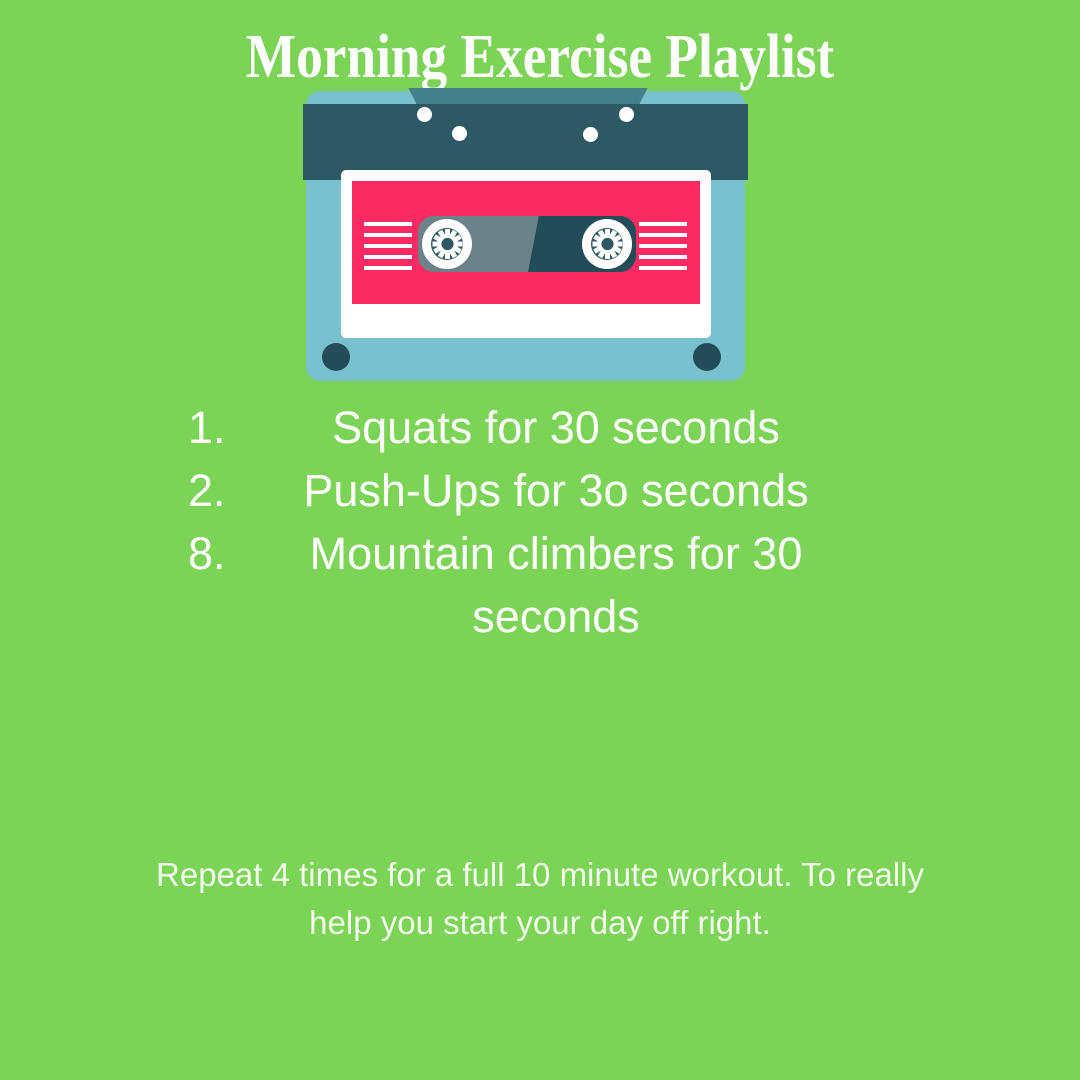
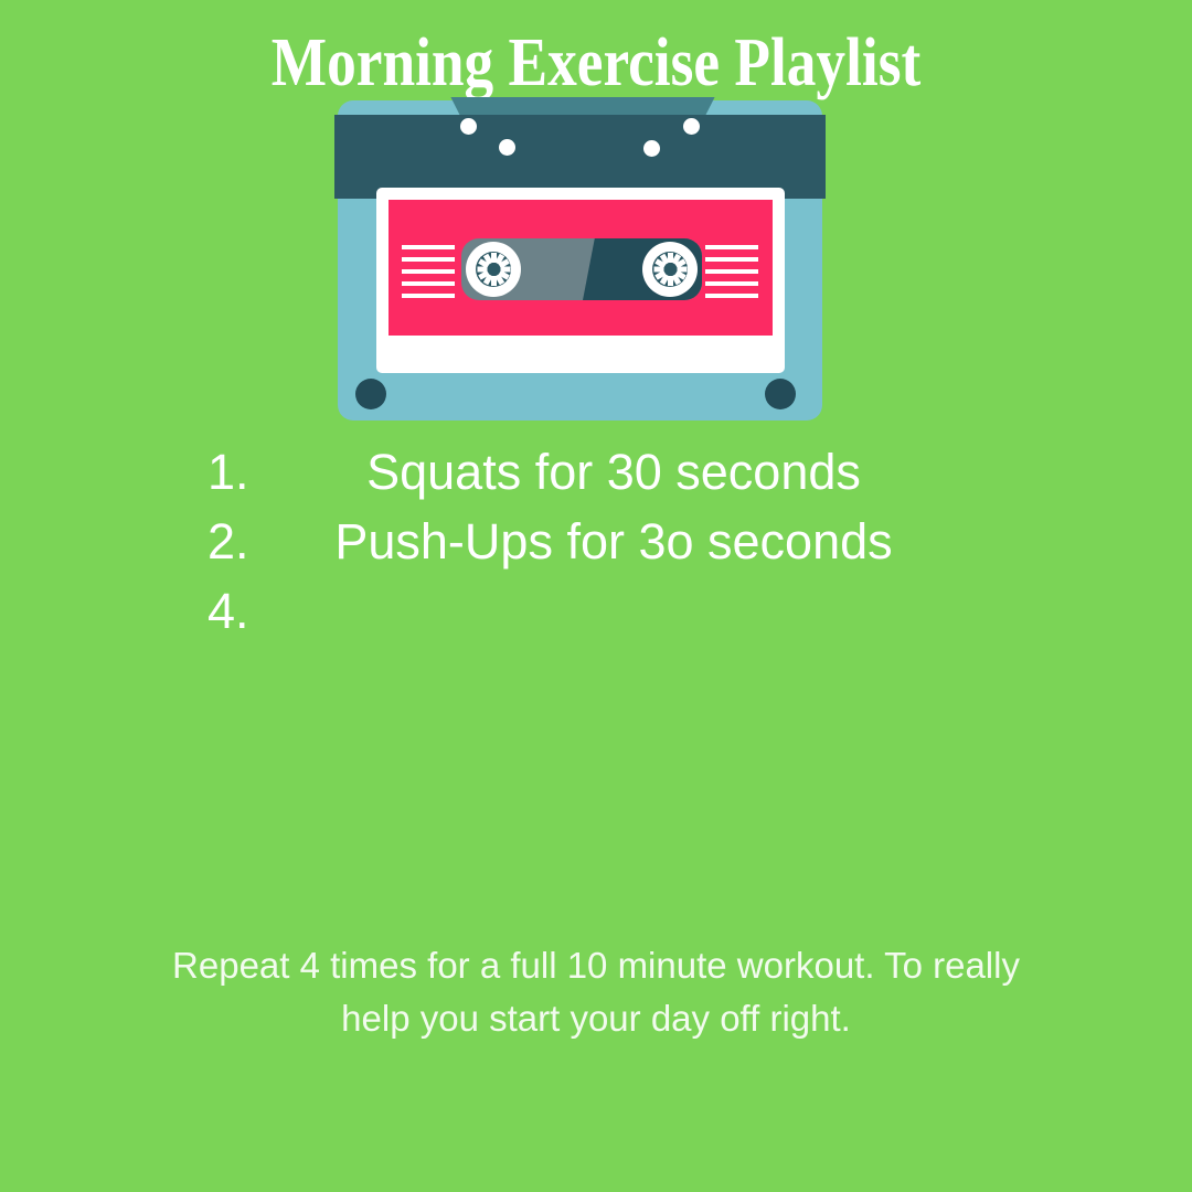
  Morning Exercise Playlist
  1.
  Squats for 30 seconds
  2.
  Push-Ups for 3o seconds
- 8.
+ 4.
- Mountain climbers for 30 seconds
  Repeat 4 times for a full 10 minute workout. To really help you start your day off right.
